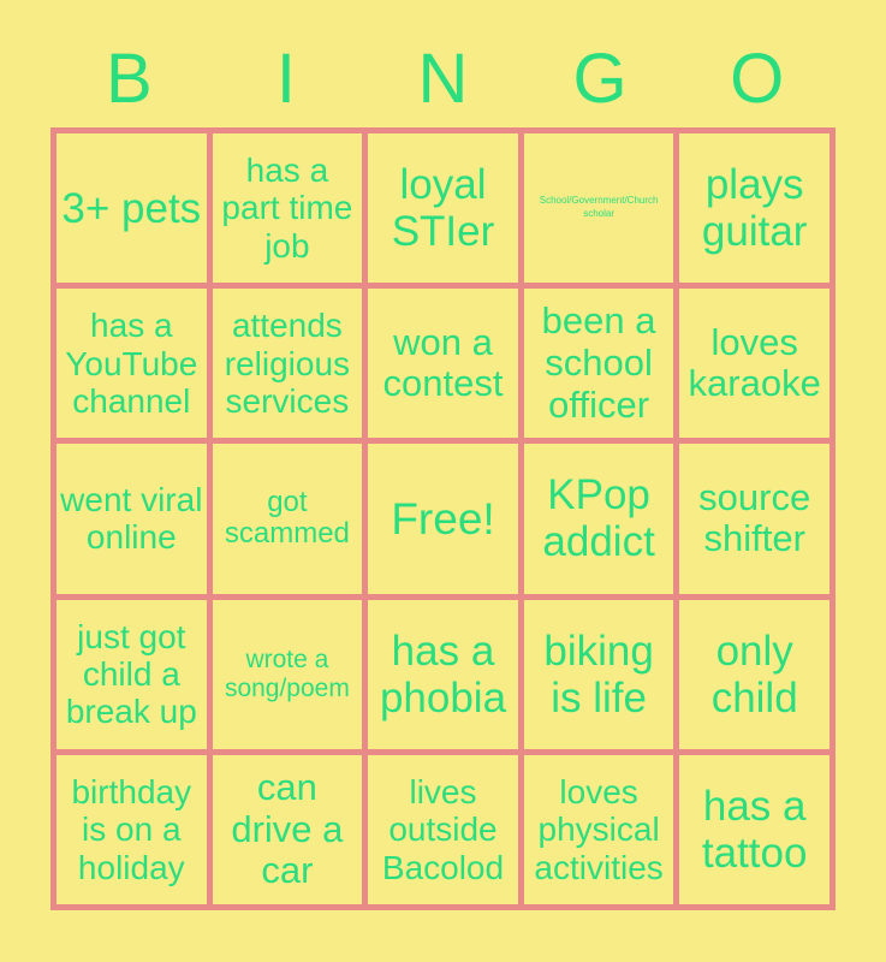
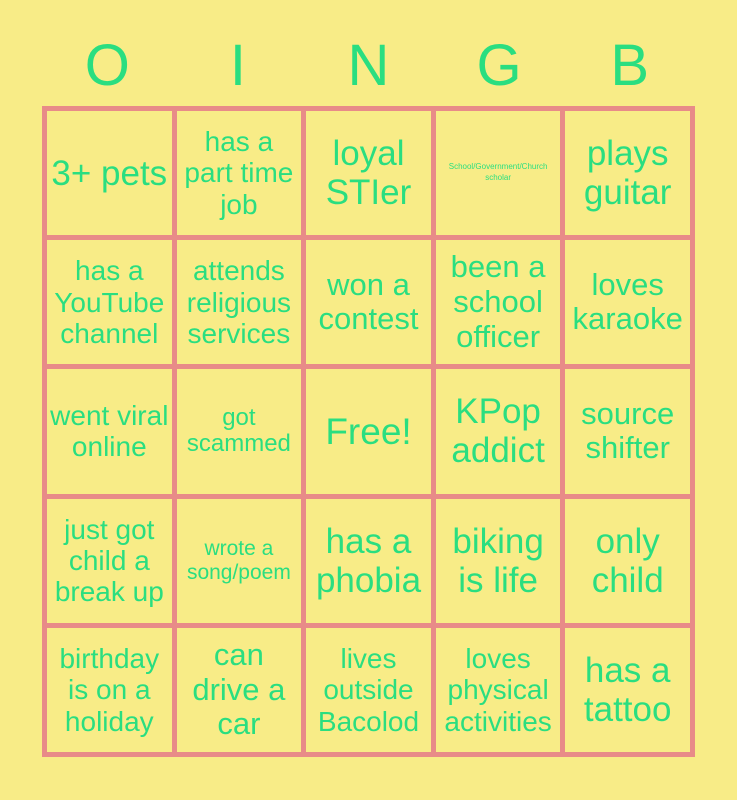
- B
+ O
  I
  N
  G
- O
+ B
  3+ pets
  has a part time job
  loyal STIer
  School/Government/Church scholar
  plays guitar
  has a YouTube channel
  attends religious services
  won a contest
  been a school officer
  loves karaoke
  went viral online
  got scammed
  Free!
  KPop addict
  source shifter
  just got child a break up
  wrote a song/poem
  has a phobia
  biking is life
  only child
  birthday is on a holiday
  can drive a car
  lives outside Bacolod
  loves physical activities
  has a tattoo
